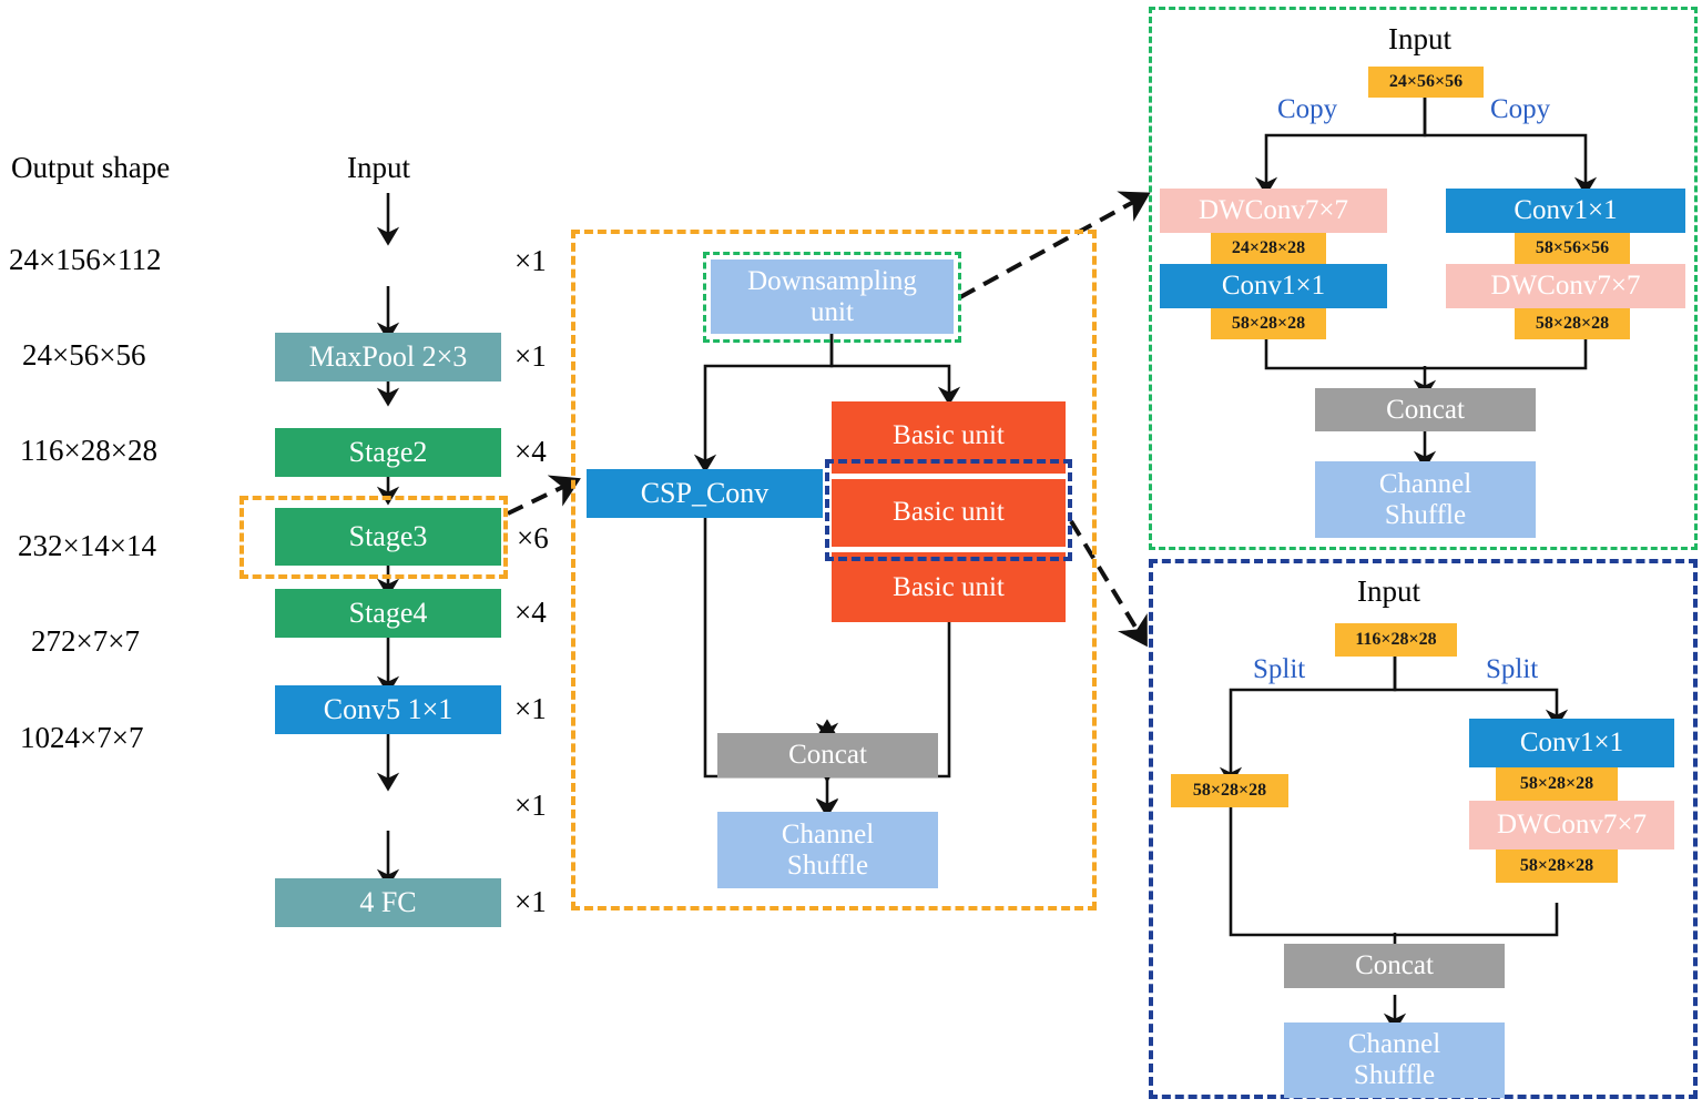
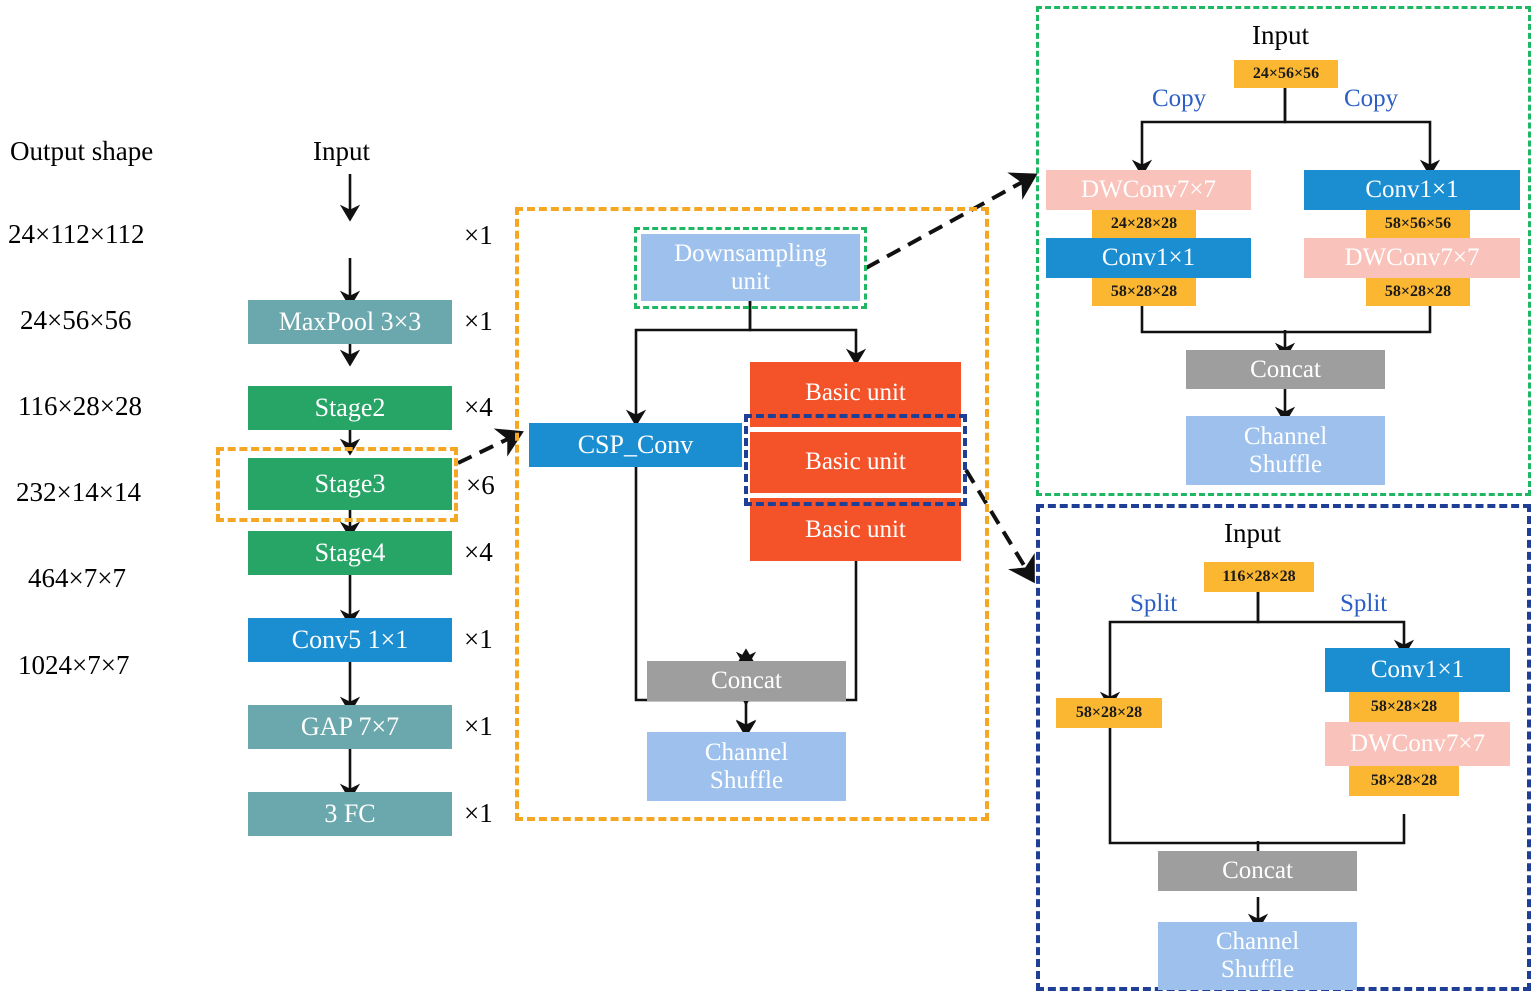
  Output shape
  Input
- 24×156×112
+ 24×112×112
  24×56×56
  116×28×28
  232×14×14
- 272×7×7
+ 464×7×7
  1024×7×7
  ×1
- MaxPool 2×3
+ MaxPool 3×3
  ×1
  Stage2
  ×4
  Stage3
  ×6
  Stage4
  ×4
  Conv5 1×1
  ×1
+ GAP 7×7
  ×1
- 4 FC
+ 3 FC
  ×1
  Downsampling
  unit
  CSP_Conv
  Basic unit
  Basic unit
  Basic unit
  Concat
  Channel
  Shuffle
  Input
  24×56×56
  Copy
  Copy
  DWConv7×7
  24×28×28
  Conv1×1
  58×28×28
  Conv1×1
  58×56×56
  DWConv7×7
  58×28×28
  Concat
  Channel
  Shuffle
  Input
  116×28×28
  Split
  Split
  58×28×28
  Conv1×1
  58×28×28
  DWConv7×7
  58×28×28
  Concat
  Channel
  Shuffle
